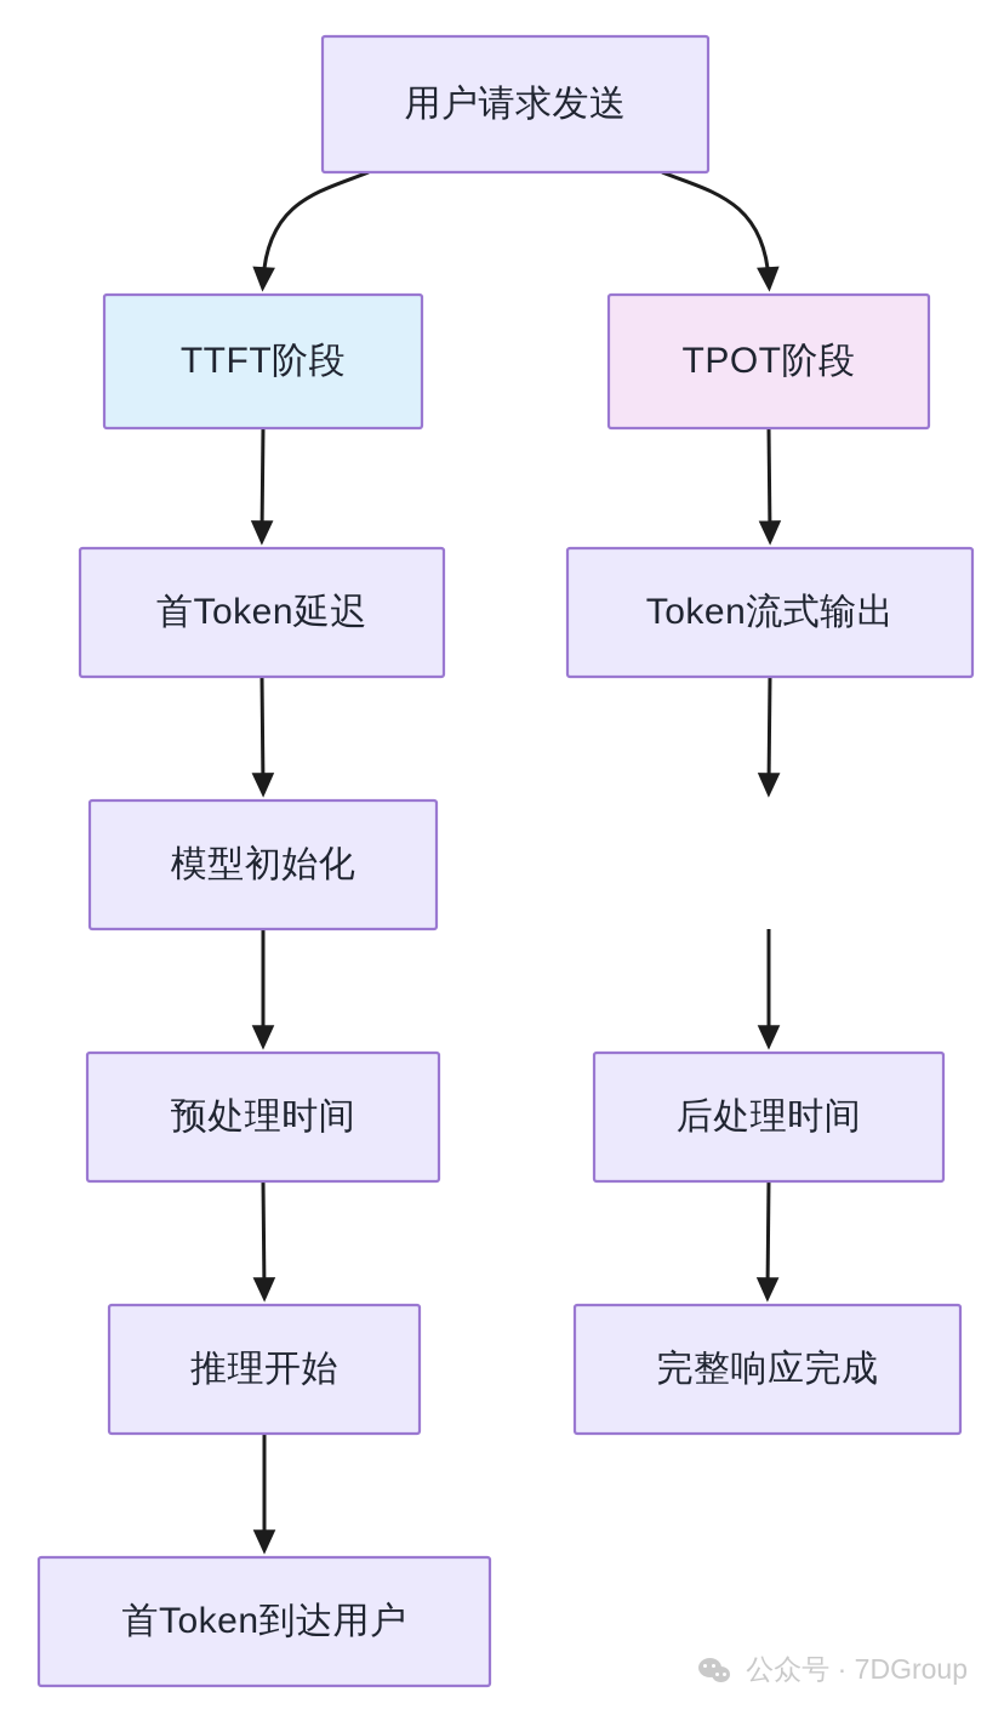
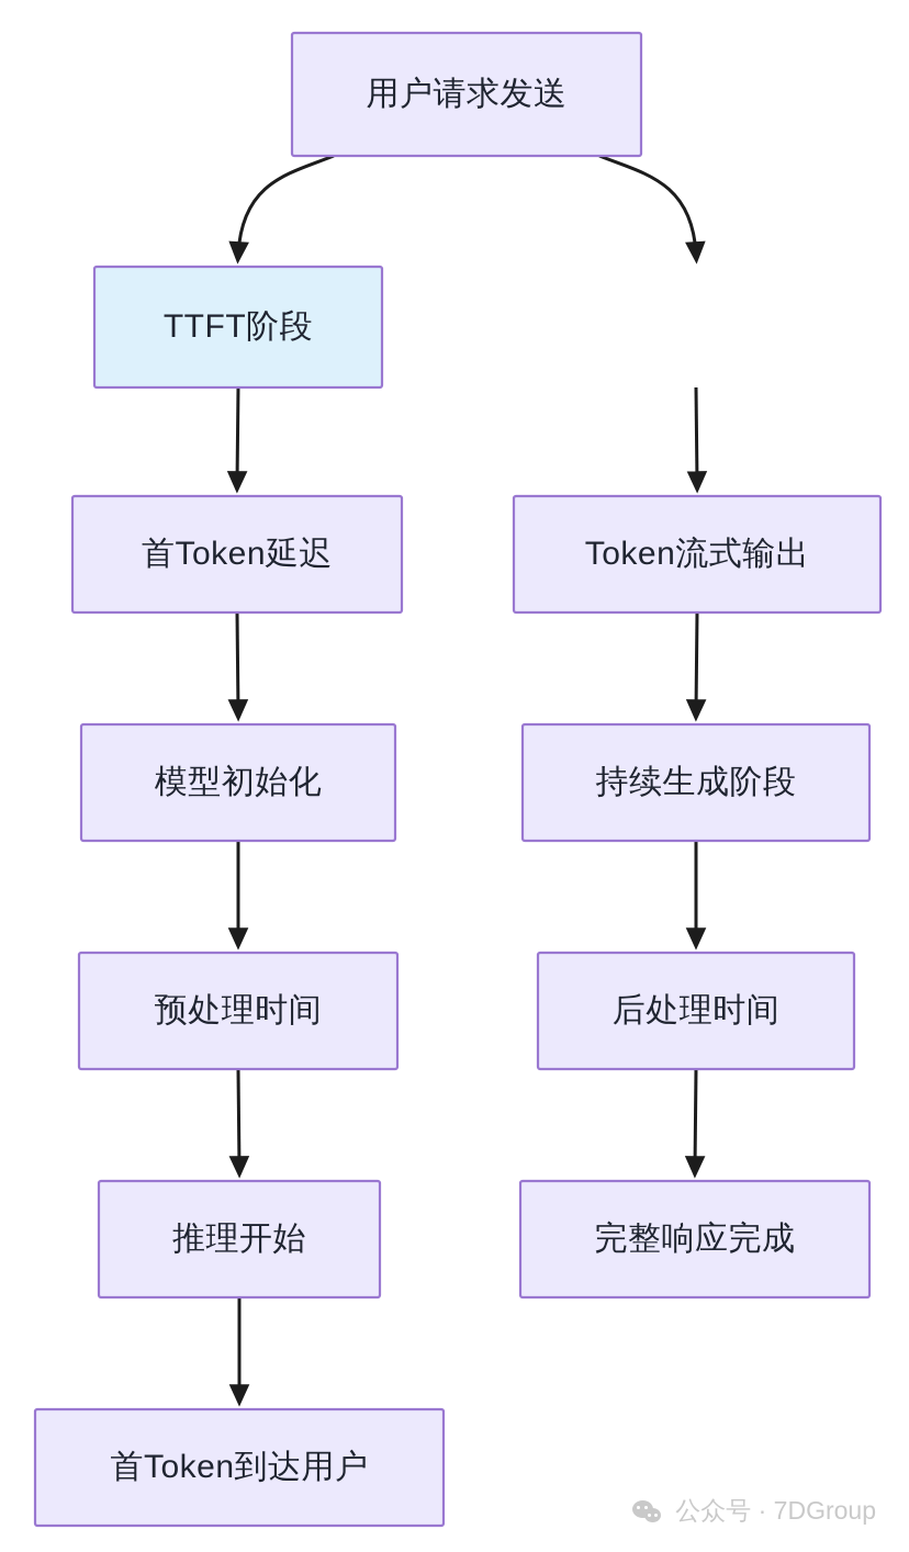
  用户请求发送
  TTFT阶段
- TPOT阶段
  首Token延迟
  Token流式输出
  模型初始化
+ 持续生成阶段
  预处理时间
  后处理时间
  推理开始
  完整响应完成
  首Token到达用户
  公众号 · 7DGroup
